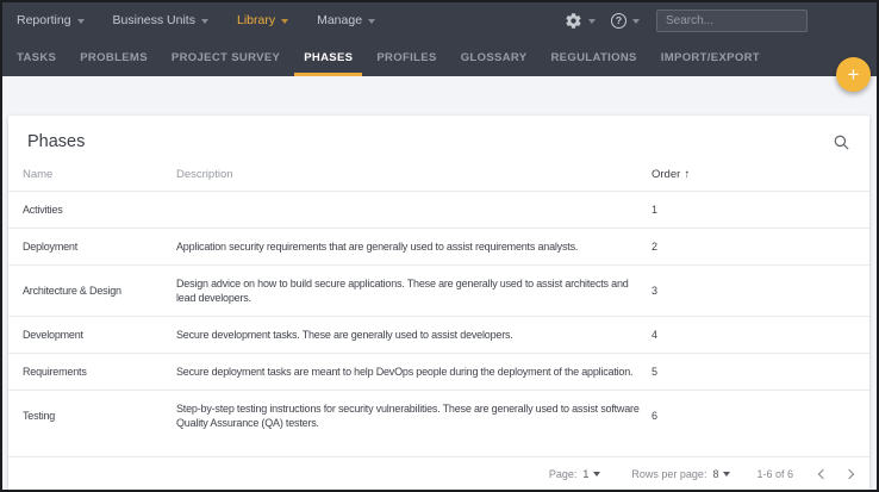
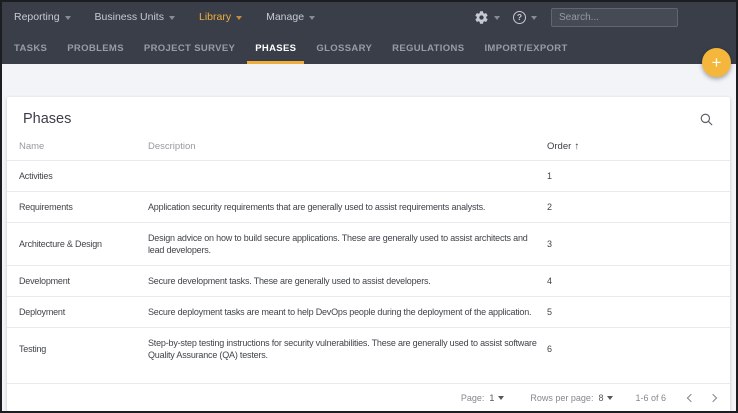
  Reporting
  Business Units
  Library
  Manage
  ?
  Search...
  TASKS
  PROBLEMS
  PROJECT SURVEY
  PHASES
- PROFILES
  GLOSSARY
  REGULATIONS
  IMPORT/EXPORT
  +
  Phases
  Name	Description	Order ↑
  Activities		1
- Deployment	Application security requirements that are generally used to assist requirements analysts.	2
+ Requirements	Application security requirements that are generally used to assist requirements analysts.	2
  Architecture & Design	Design advice on how to build secure applications. These are generally used to assist architects and lead developers.	3
  Development	Secure development tasks. These are generally used to assist developers.	4
- Requirements	Secure deployment tasks are meant to help DevOps people during the deployment of the application.	5
+ Deployment	Secure deployment tasks are meant to help DevOps people during the deployment of the application.	5
  Testing	Step-by-step testing instructions for security vulnerabilities. These are generally used to assist software Quality Assurance (QA) testers.	6
  Page:
  1
  Rows per page:
  8
  1-6 of 6
